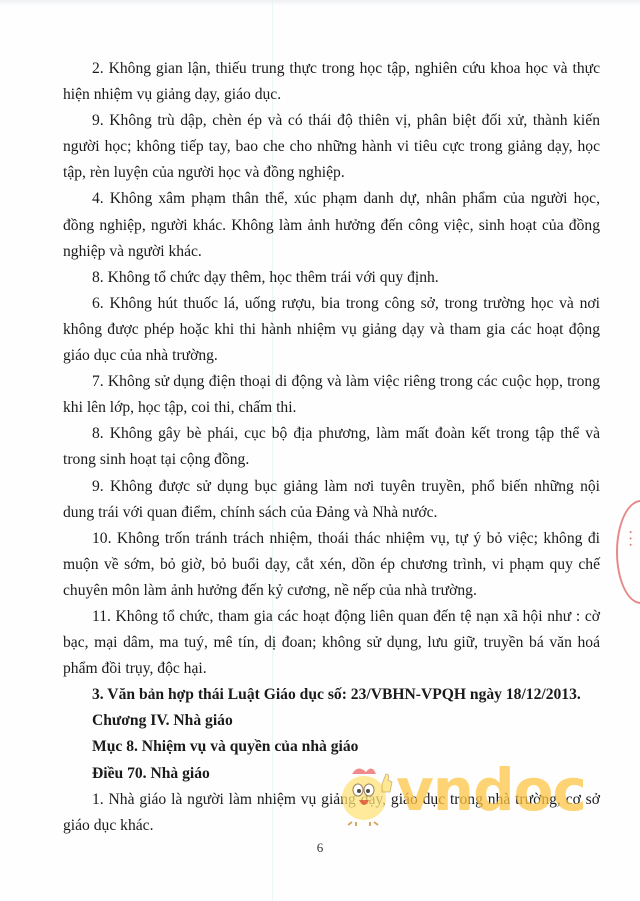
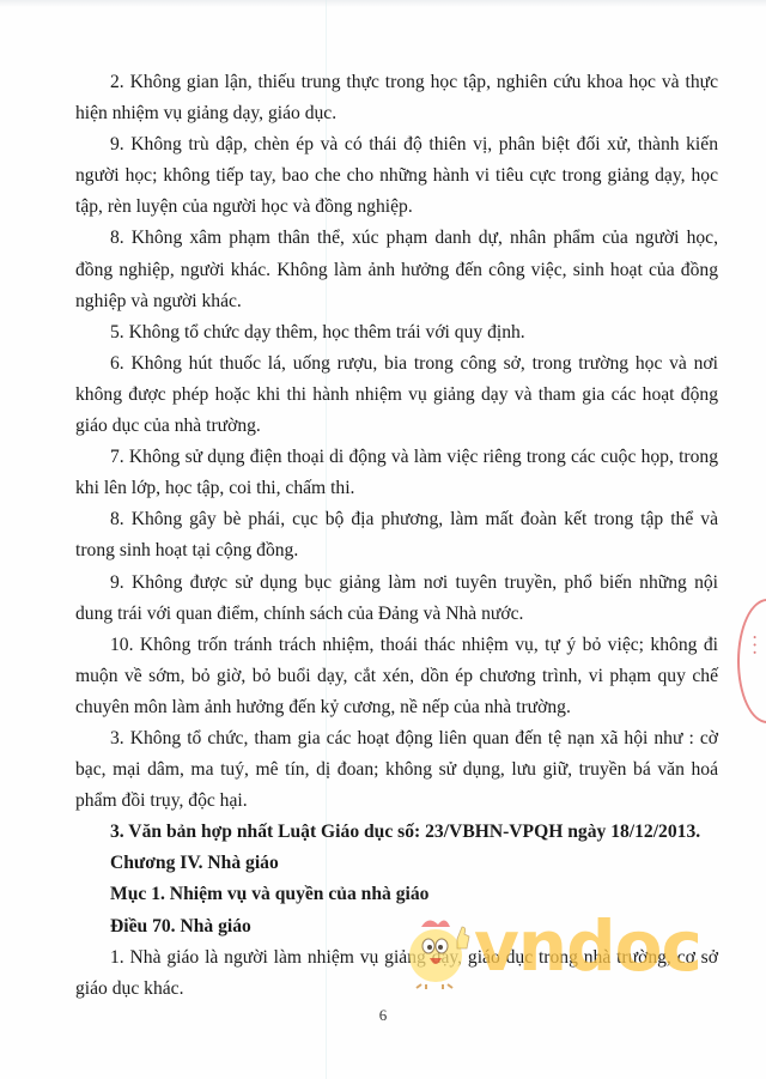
  2. Không gian lận, thiếu trung thực trong học tập, nghiên cứu khoa học và thực hiện nhiệm vụ giảng dạy, giáo dục.
  9. Không trù dập, chèn ép và có thái độ thiên vị, phân biệt đối xử, thành kiến người học; không tiếp tay, bao che cho những hành vi tiêu cực trong giảng dạy, học tập, rèn luyện của người học và đồng nghiệp.
- 4. Không xâm phạm thân thể, xúc phạm danh dự, nhân phẩm của người học, đồng nghiệp, người khác. Không làm ảnh hưởng đến công việc, sinh hoạt của đồng nghiệp và người khác.
+ 8. Không xâm phạm thân thể, xúc phạm danh dự, nhân phẩm của người học, đồng nghiệp, người khác. Không làm ảnh hưởng đến công việc, sinh hoạt của đồng nghiệp và người khác.
- 8. Không tổ chức dạy thêm, học thêm trái với quy định.
+ 5. Không tổ chức dạy thêm, học thêm trái với quy định.
  6. Không hút thuốc lá, uống rượu, bia trong công sở, trong trường học và nơi không được phép hoặc khi thi hành nhiệm vụ giảng dạy và tham gia các hoạt động giáo dục của nhà trường.
  7. Không sử dụng điện thoại di động và làm việc riêng trong các cuộc họp, trong khi lên lớp, học tập, coi thi, chấm thi.
  8. Không gây bè phái, cục bộ địa phương, làm mất đoàn kết trong tập thể và trong sinh hoạt tại cộng đồng.
  9. Không được sử dụng bục giảng làm nơi tuyên truyền, phổ biến những nội dung trái với quan điểm, chính sách của Đảng và Nhà nước.
  10. Không trốn tránh trách nhiệm, thoái thác nhiệm vụ, tự ý bỏ việc; không đi muộn về sớm, bỏ giờ, bỏ buổi dạy, cắt xén, dồn ép chương trình, vi phạm quy chế chuyên môn làm ảnh hưởng đến kỷ cương, nề nếp của nhà trường.
- 11. Không tổ chức, tham gia các hoạt động liên quan đến tệ nạn xã hội như : cờ bạc, mại dâm, ma tuý, mê tín, dị đoan; không sử dụng, lưu giữ, truyền bá văn hoá phẩm đồi trụy, độc hại.
+ 3. Không tổ chức, tham gia các hoạt động liên quan đến tệ nạn xã hội như : cờ bạc, mại dâm, ma tuý, mê tín, dị đoan; không sử dụng, lưu giữ, truyền bá văn hoá phẩm đồi trụy, độc hại.
- 3. Văn bản hợp thái Luật Giáo dục số: 23/VBHN-VPQH ngày 18/12/2013.
+ 3. Văn bản hợp nhất Luật Giáo dục số: 23/VBHN-VPQH ngày 18/12/2013.
  Chương IV. Nhà giáo
- Mục 8. Nhiệm vụ và quyền của nhà giáo
+ Mục 1. Nhiệm vụ và quyền của nhà giáo
  Điều 70. Nhà giáo
  1. Nhà giáo là người làm nhiệm vụ giảng dạy, giáo dục trong nhà trường, cơ sở giáo dục khác.
  6
  vndoc
